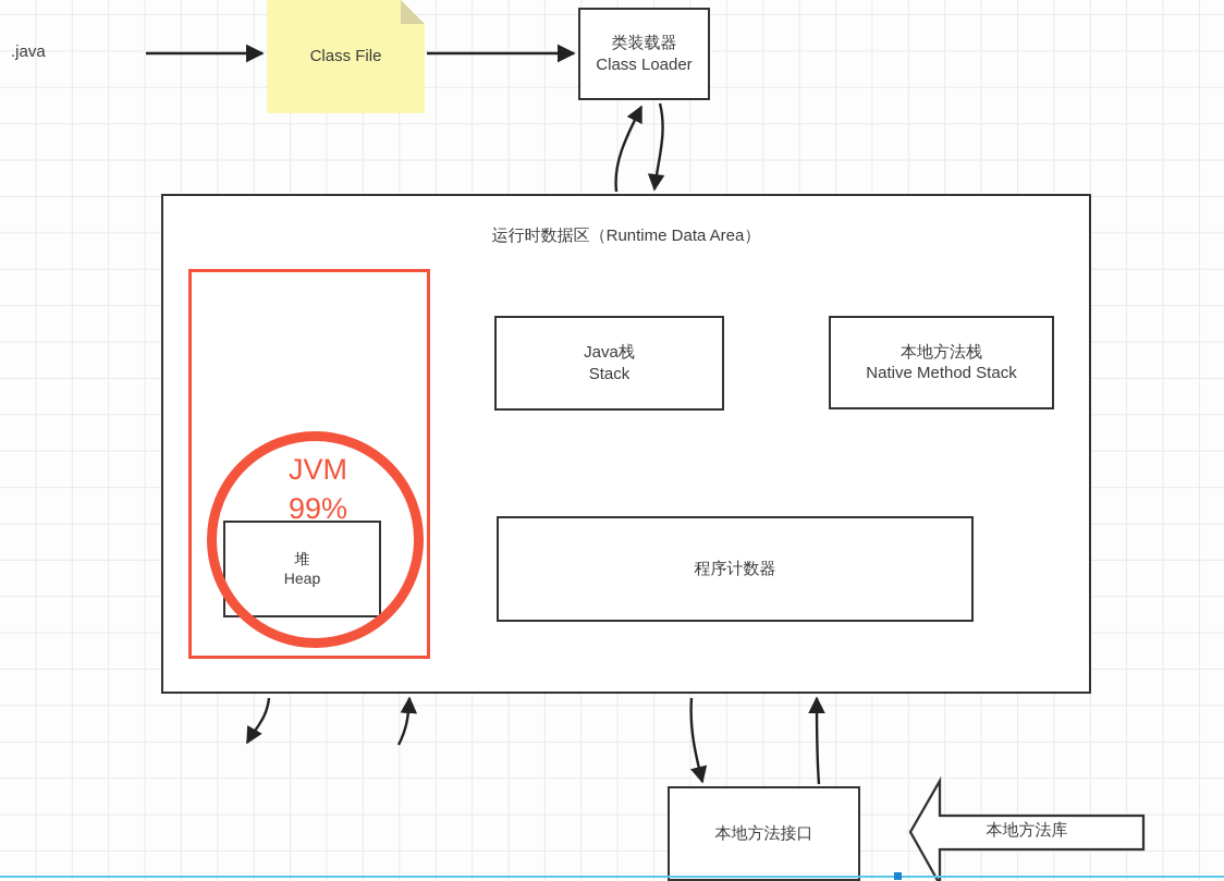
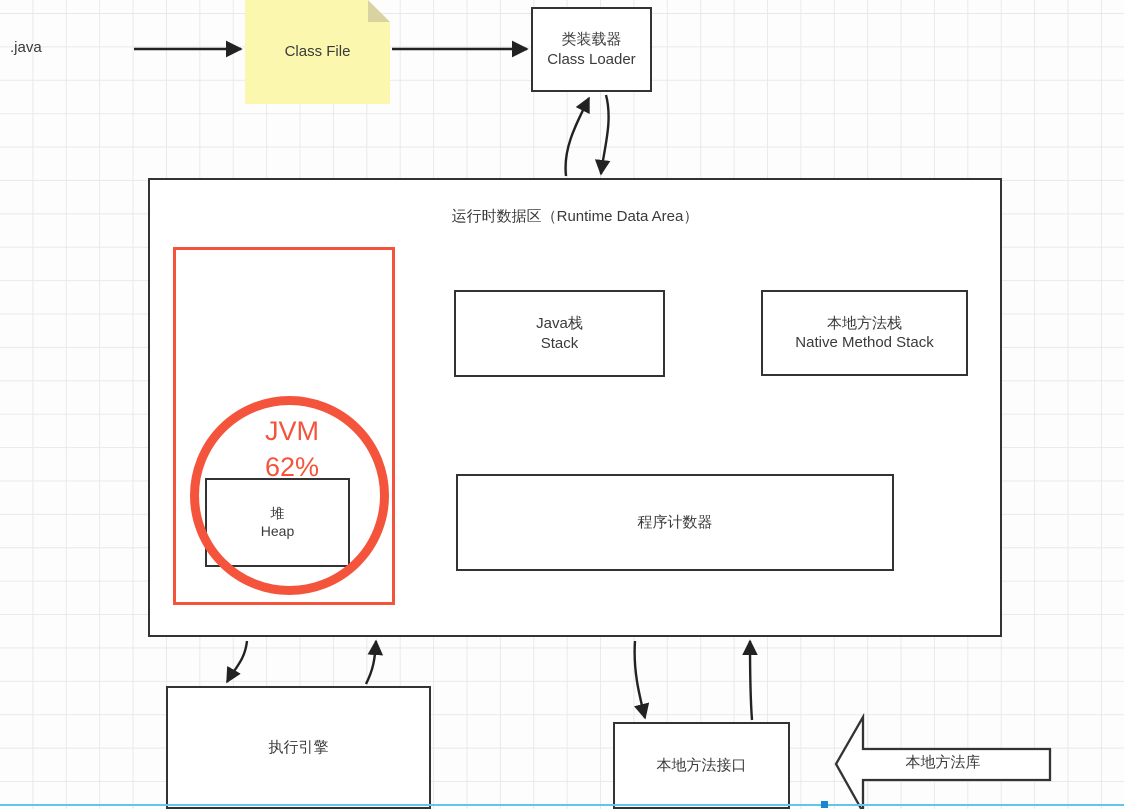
  .java
  Class File
  类装载器
  Class Loader
  运行时数据区（Runtime Data Area）
  堆
  Heap
  Java栈
  Stack
  本地方法栈
  Native Method Stack
  程序计数器
  JVM
- 99%
+ 62%
+ 执行引擎
  本地方法接口
  本地方法库
